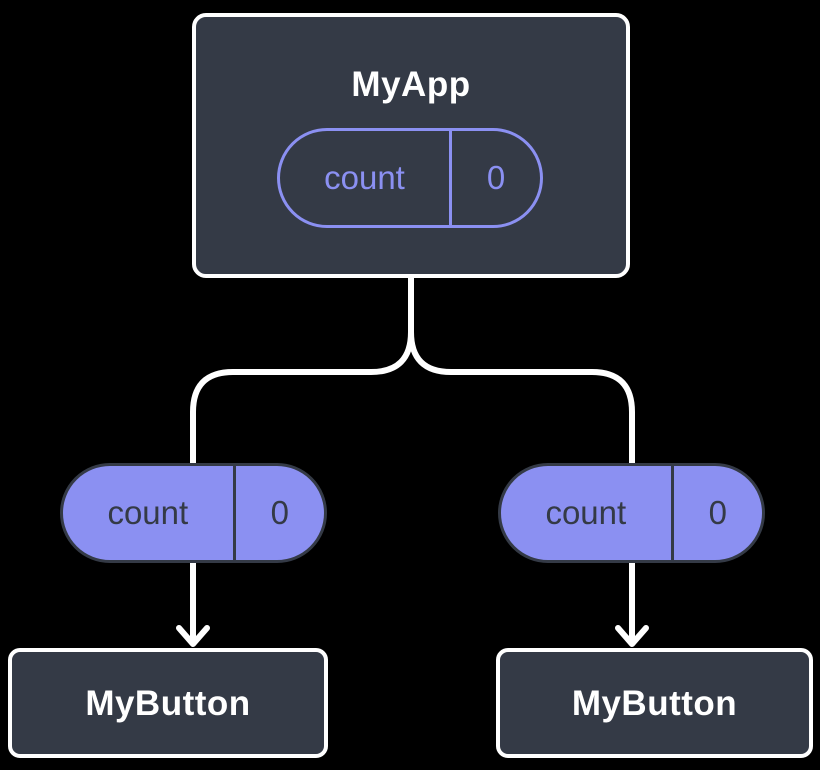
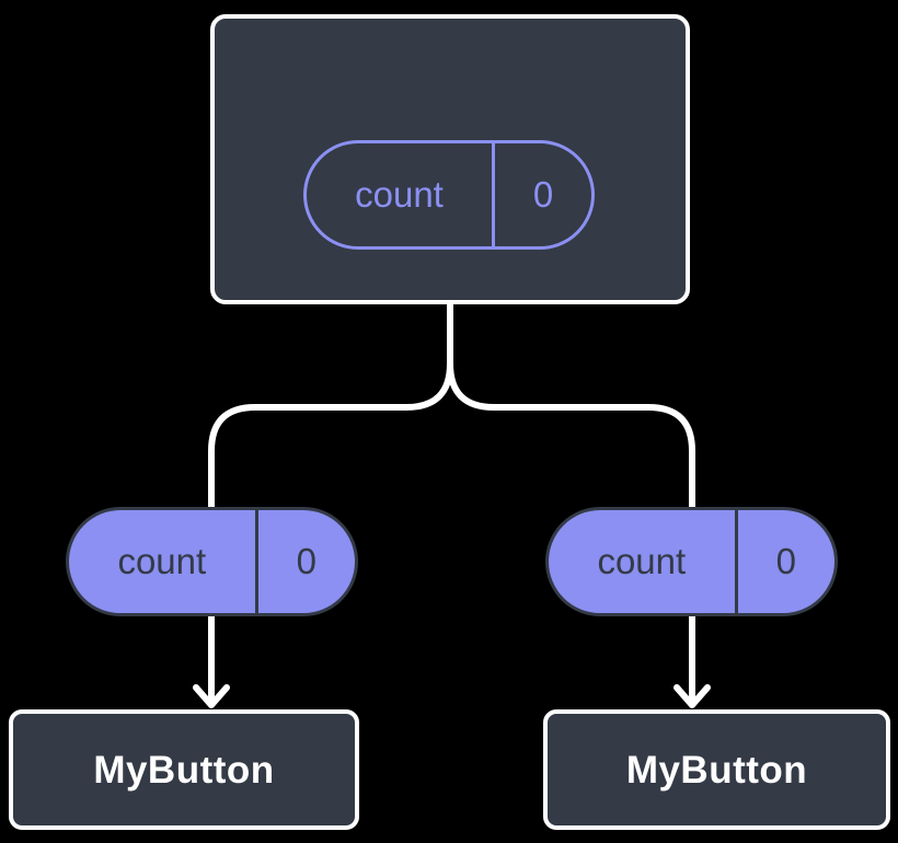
- MyApp
  count
  0
  count
  0
  count
  0
  MyButton
  MyButton
